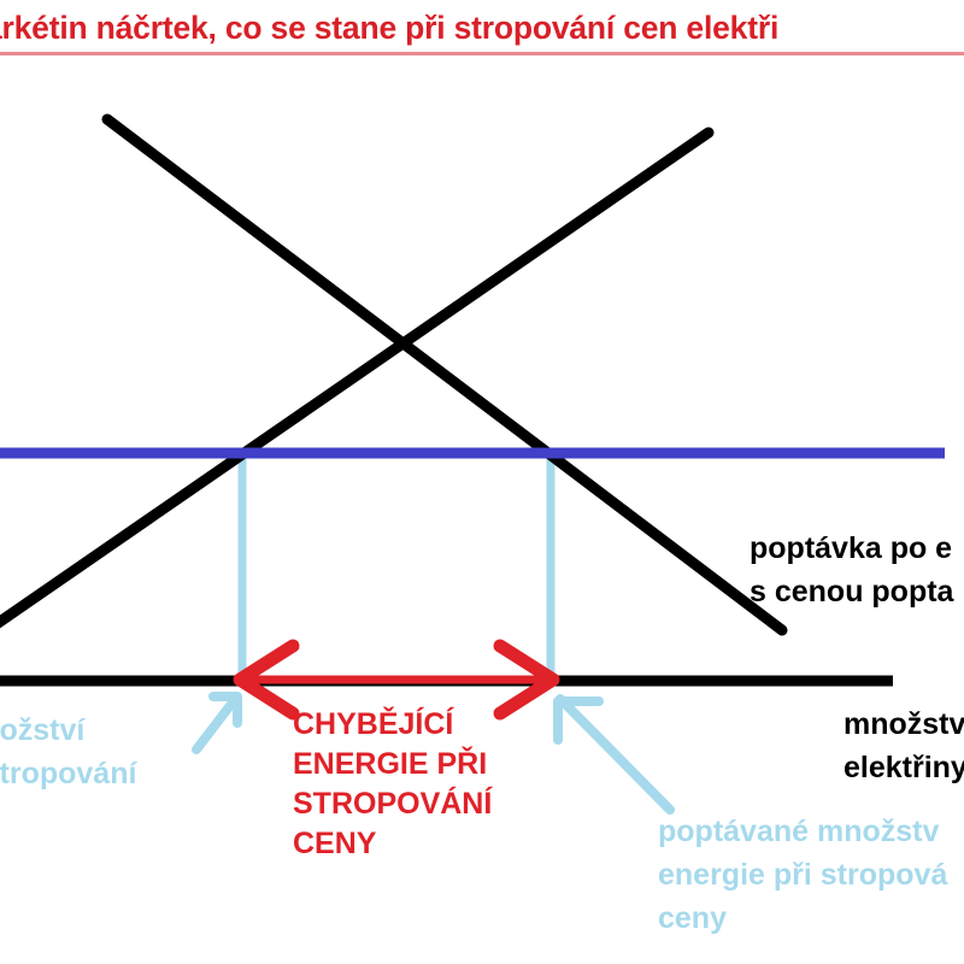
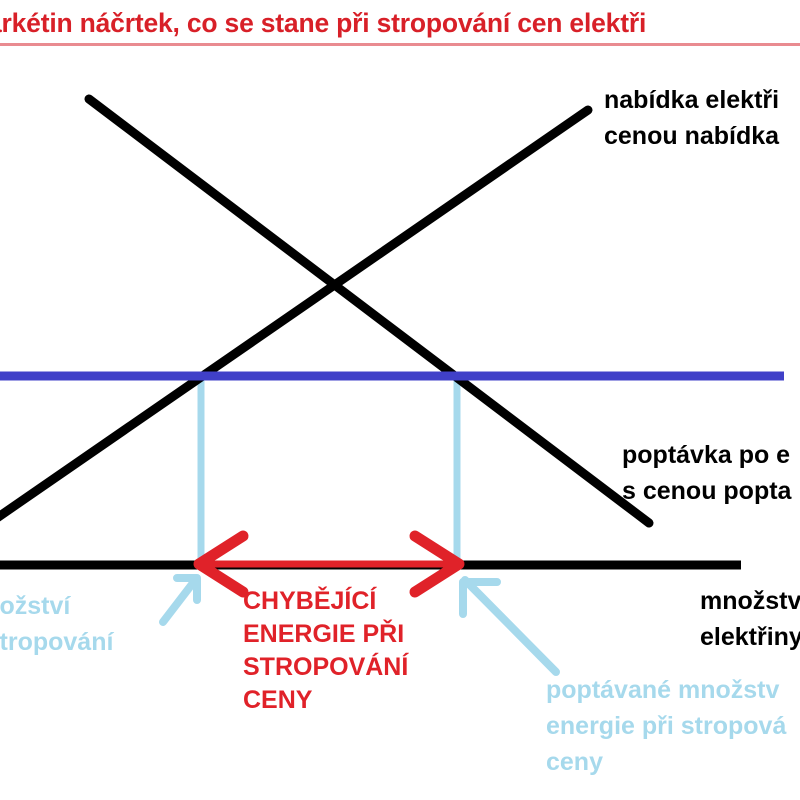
  rkétin náčrtek, co se stane při stropování cen elektři
+ nabídka elektři
+ cenou nabídka
  poptávka po e
  s cenou popta
  množstv
  elektřiny
  CHYBĚJÍCÍ
  ENERGIE PŘI
  STROPOVÁNÍ
  CENY
  ožství
  tropování
  poptávané množstv
  energie při stropová
  ceny
